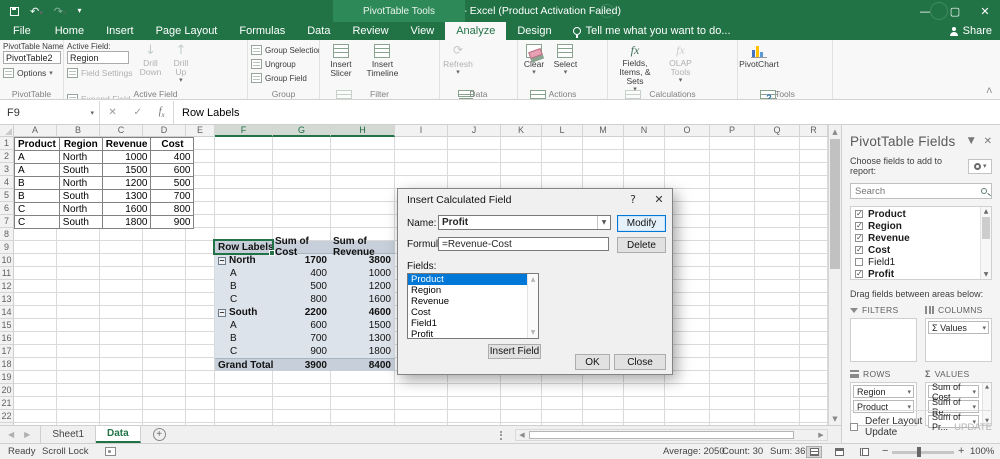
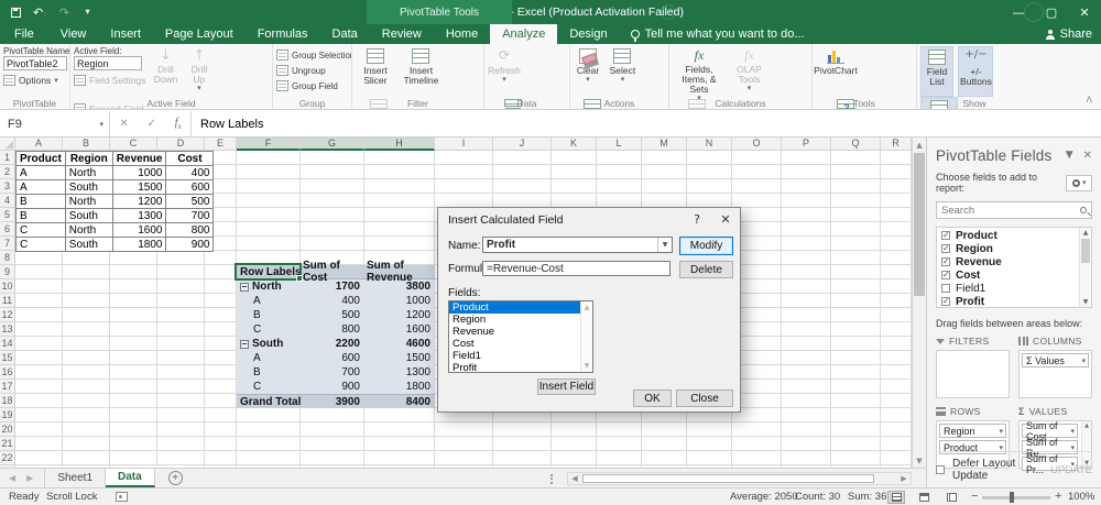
  ↶▾
  ↷▾
  ▾
  PivotTable Tools
  —
  ▢
  ✕
  File
- Home
+ View
  Insert
  Page Layout
  Formulas
  Data
  Review
- View
+ Home
  Analyze
  Design
  Tell me what you want to do...
  Share
  PivotTable Name
  PivotTable2
  Options
  ▾
  PivotTable
  Active Field:
  Region
  Field Settings
  ↓
  Drill Down
  ↑
  Drill Up
  ▾
  Active Field
  Group Selectio
  Ungroup
  Group Field
  Group
  Insert Slicer
  Insert Timeline
  Filter
  ⟳
  Refresh
  ▾
  Data
  Clear
  ▾
  Select
  ▾
  Actions
  fx
  Fields, Items, & Sets
  ▾
  fx
  OLAP Tools
  ▾
  Calculations
  PivotChart
  Tools
+ Field List
+ +/−
+ +/- Buttons
+ Show
  ᐱ
  F9
  ▾
  ✕
  ✓
  fx
  Row Labels
  A
  B
  C
  D
  E
  F
  G
  H
  I
  J
  K
  L
  M
  N
  O
  P
  Q
  R
  1
  2
  3
  4
  5
  6
  7
  8
  9
  10
  11
  12
  13
  14
  15
  16
  17
  18
  19
  20
  21
  22
  Product	Region	Revenue	Cost
  A	North	1000	400
  A	South	1500	600
  B	North	1200	500
  B	South	1300	700
  C	North	1600	800
  C	South	1800	900
  Sum of Cost
  Sum of Revenue
  −
  North
  1700
  3800
  A
  400
  1000
  B
  500
  1200
  C
  800
  1600
  −
  South
  2200
  4600
  A
  600
  1500
  B
  700
  1300
  C
  900
  1800
  Grand Total
  3900
  8400
  ▲
  ▼
  Insert Calculated Field
  ?
  ✕
  Name:
  Profit
  Modify
  Formul
  =Revenue-Cost
  Delete
  Fields:
  Product
  Region
  Revenue
  Cost
  Field1
  Profit
  Insert Field
  OK
  Close
  PivotTable Fields
  ▼
  ✕
  Choose fields to add to report:
  ▾
  Search
  Product
  Region
  Revenue
  Cost
  Field1
  Profit
  Drag fields between areas below:
  FILTERS
  COLUMNS
  Σ Values
  ▾
  ROWS
  Region
  ▾
  Product
  ▾
  Σ
  VALUES
  Sum of Cost
  ▾
  Sum of Re...
  ▾
  Sum of Pr...
  ▾
  Defer Layout Update
  UPDATE
  ◀
  ▶
  Sheet1
  Data
  +
  ◀
  ▶
  Ready
  Scroll Lock
  Average: 2050
  Count: 30
  −
  +
  100%
